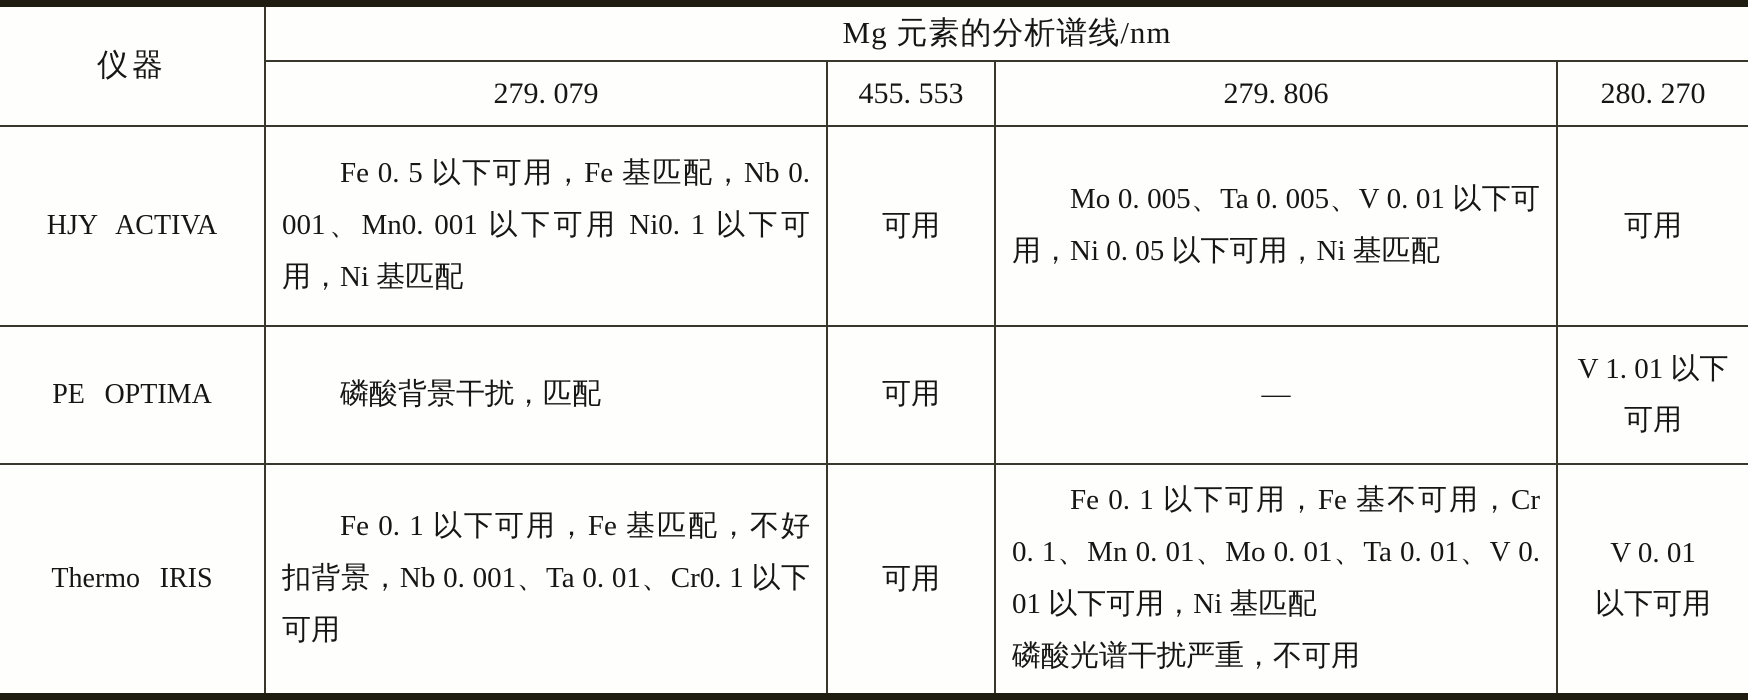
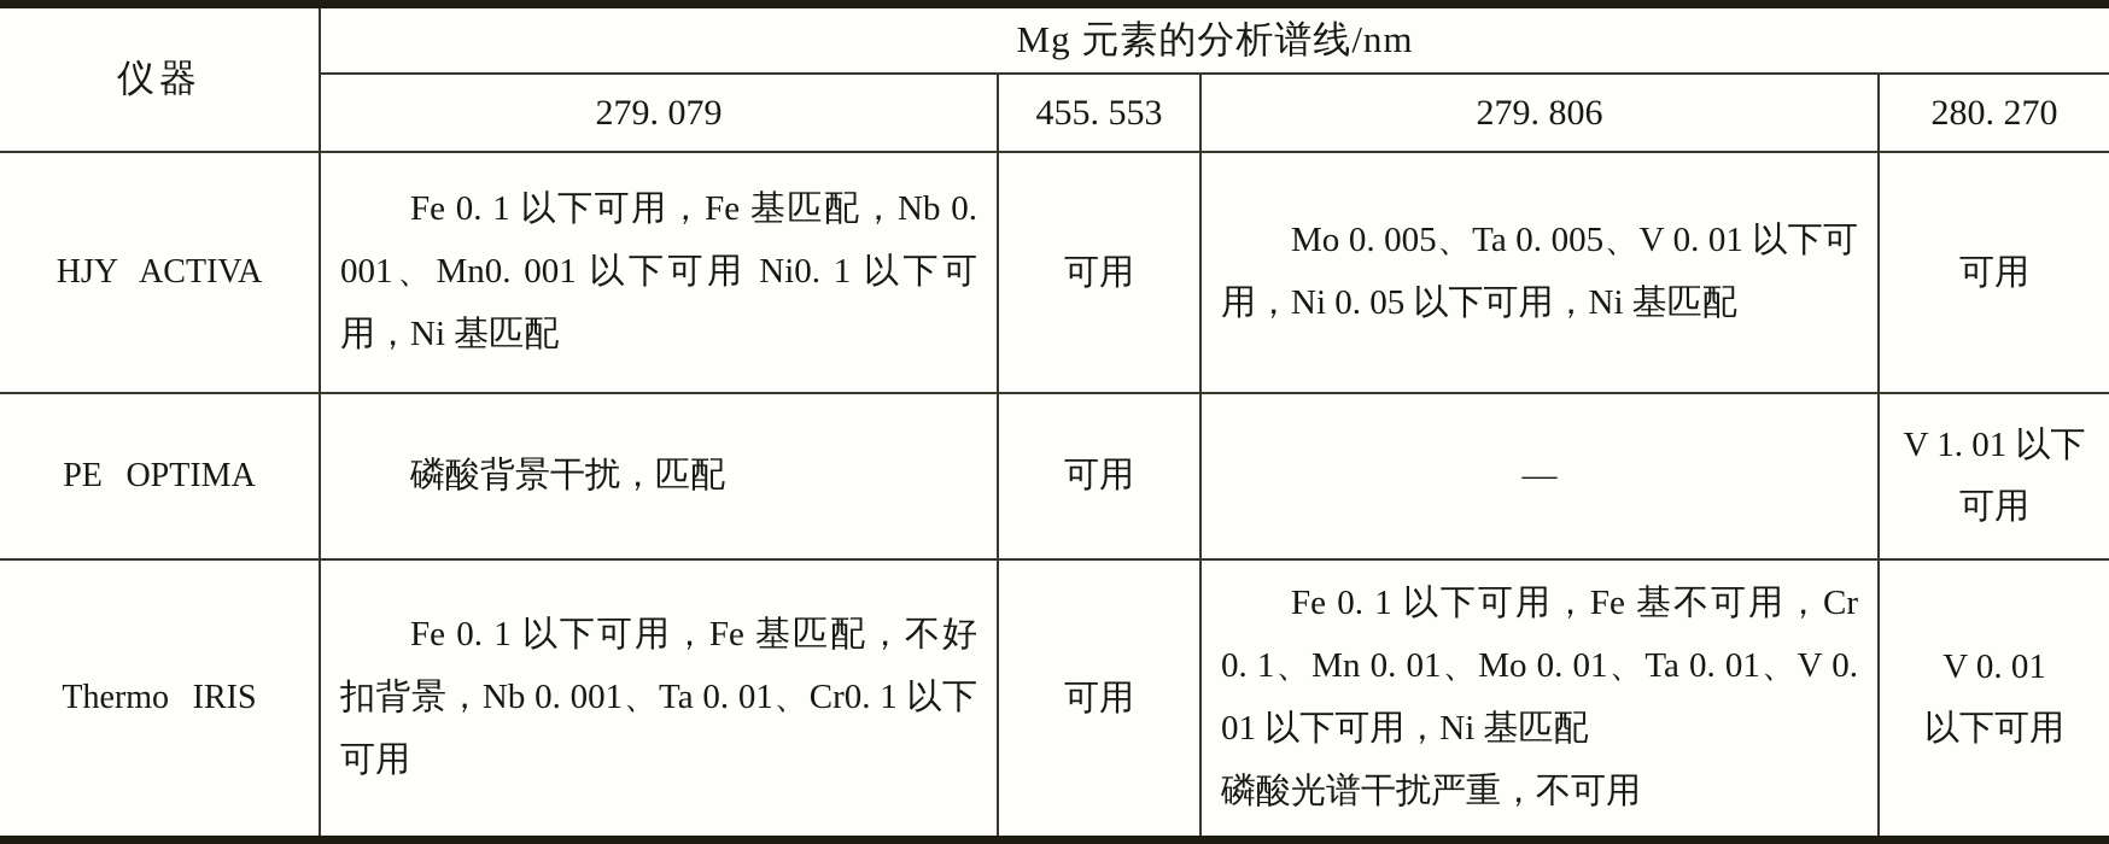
  仪器	Mg 元素的分析谱线/nm
  279. 079	455. 553	279. 806	280. 270
- HJY ACTIVA	Fe 0. 5 以下可用，Fe 基匹配，Nb 0. 001、Mn0. 001 以下可用 Ni0. 1 以下可用，Ni 基匹配	可用	Mo 0. 005、Ta 0. 005、V 0. 01 以下可用，Ni 0. 05 以下可用，Ni 基匹配	可用
+ HJY ACTIVA	Fe 0. 1 以下可用，Fe 基匹配，Nb 0. 001、Mn0. 001 以下可用 Ni0. 1 以下可用，Ni 基匹配	可用	Mo 0. 005、Ta 0. 005、V 0. 01 以下可用，Ni 0. 05 以下可用，Ni 基匹配	可用
  PE OPTIMA	磷酸背景干扰，匹配	可用	—	V 1. 01 以下 可用
  Thermo IRIS	Fe 0. 1 以下可用，Fe 基匹配，不好扣背景，Nb 0. 001、Ta 0. 01、Cr0. 1 以下可用	可用	Fe 0. 1 以下可用，Fe 基不可用，Cr 0. 1、Mn 0. 01、Mo 0. 01、Ta 0. 01、V 0. 01 以下可用，Ni 基匹配 磷酸光谱干扰严重，不可用	V 0. 01 以下可用
